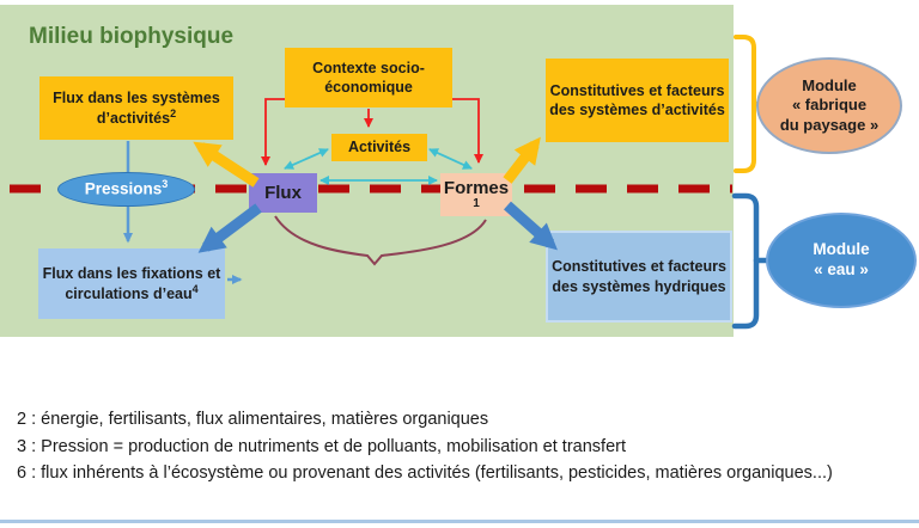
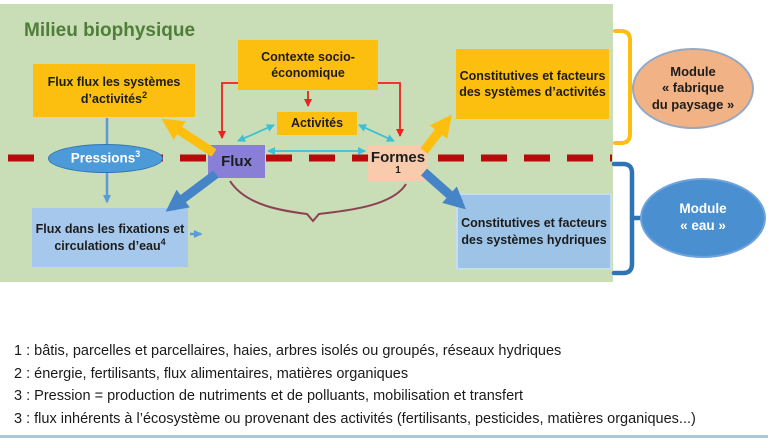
  Milieu biophysique
- Flux dans les systèmes d’activités2
+ Flux flux les systèmes d’activités2
  Contexte socio-économique
  Activités
  Constitutives et facteurs des systèmes d’activités
  Flux
  Formes
  1
  Pressions3
  Flux dans les fixations et circulations d’eau4
  Constitutives et facteurs des systèmes hydriques
  Module
  « fabrique
  du paysage »
  Module
  « eau »
+ 1 : bâtis, parcelles et parcellaires, haies, arbres isolés ou groupés, réseaux hydriques
  2 : énergie, fertilisants, flux alimentaires, matières organiques
  3 : Pression = production de nutriments et de polluants, mobilisation et transfert
- 6 : flux inhérents à l’écosystème ou provenant des activités (fertilisants, pesticides, matières organiques...)
+ 3 : flux inhérents à l’écosystème ou provenant des activités (fertilisants, pesticides, matières organiques...)
